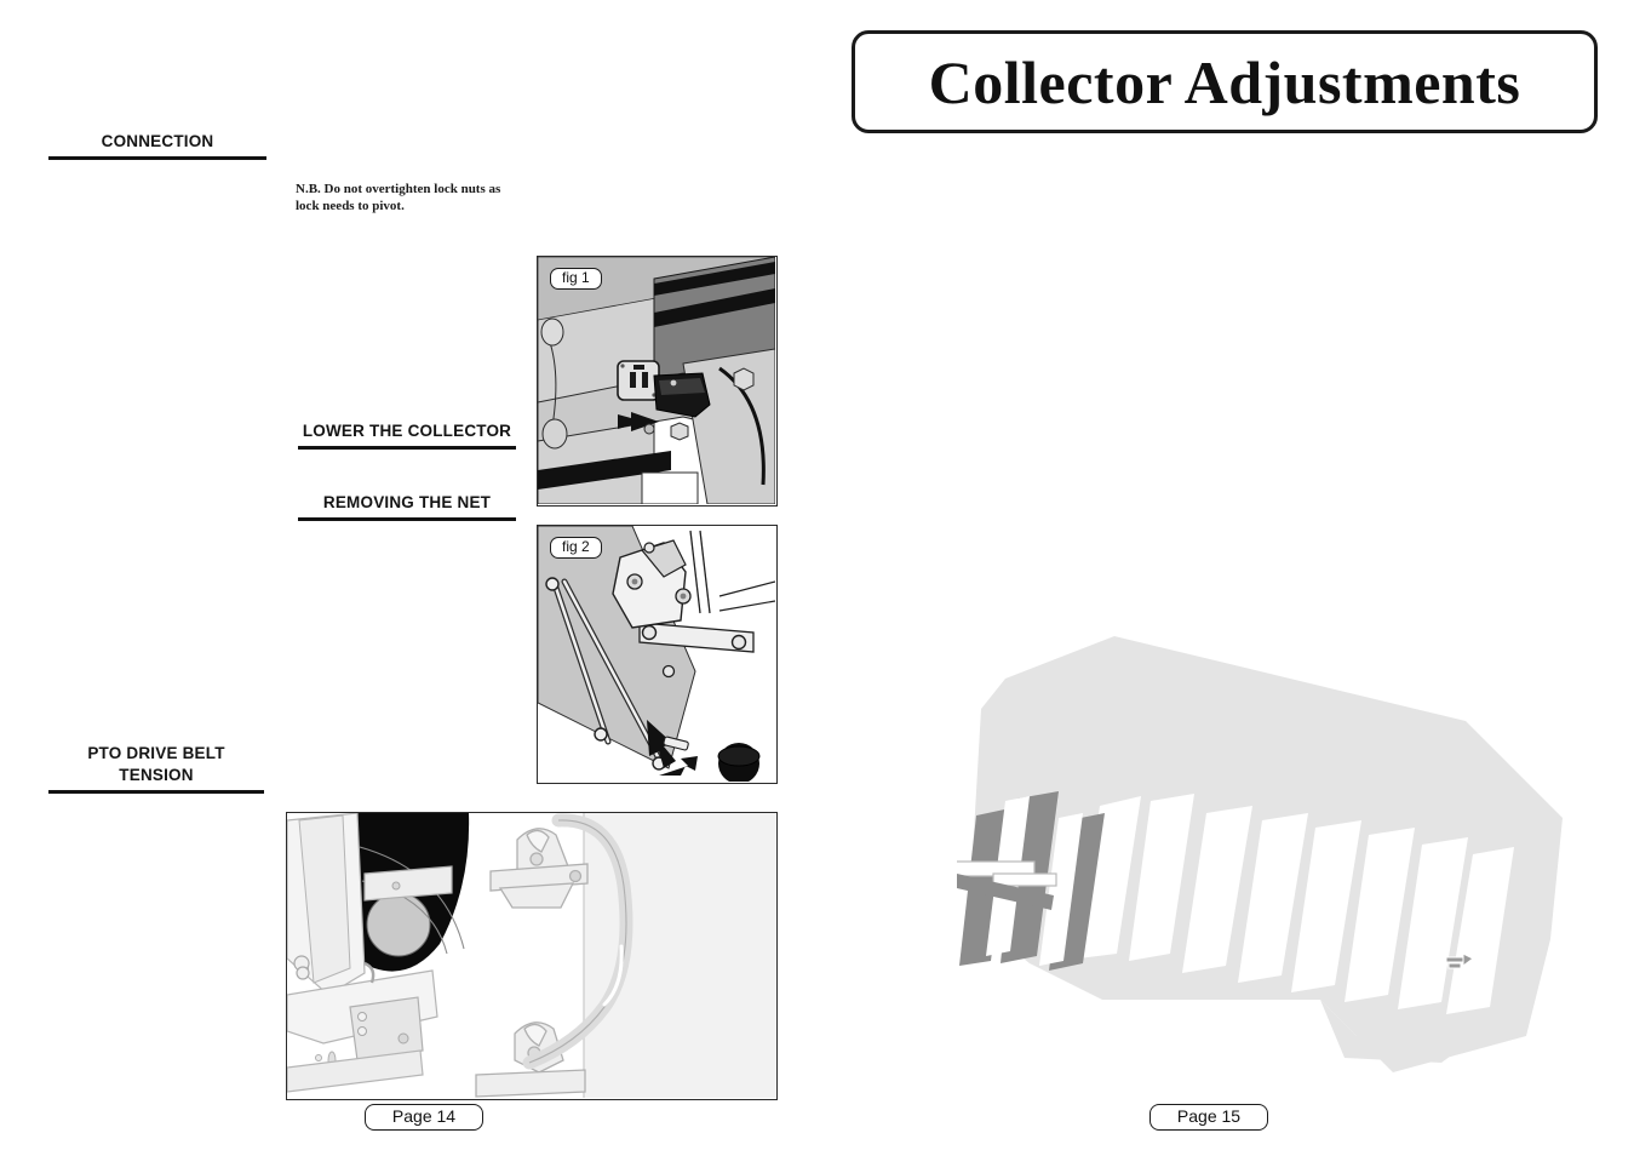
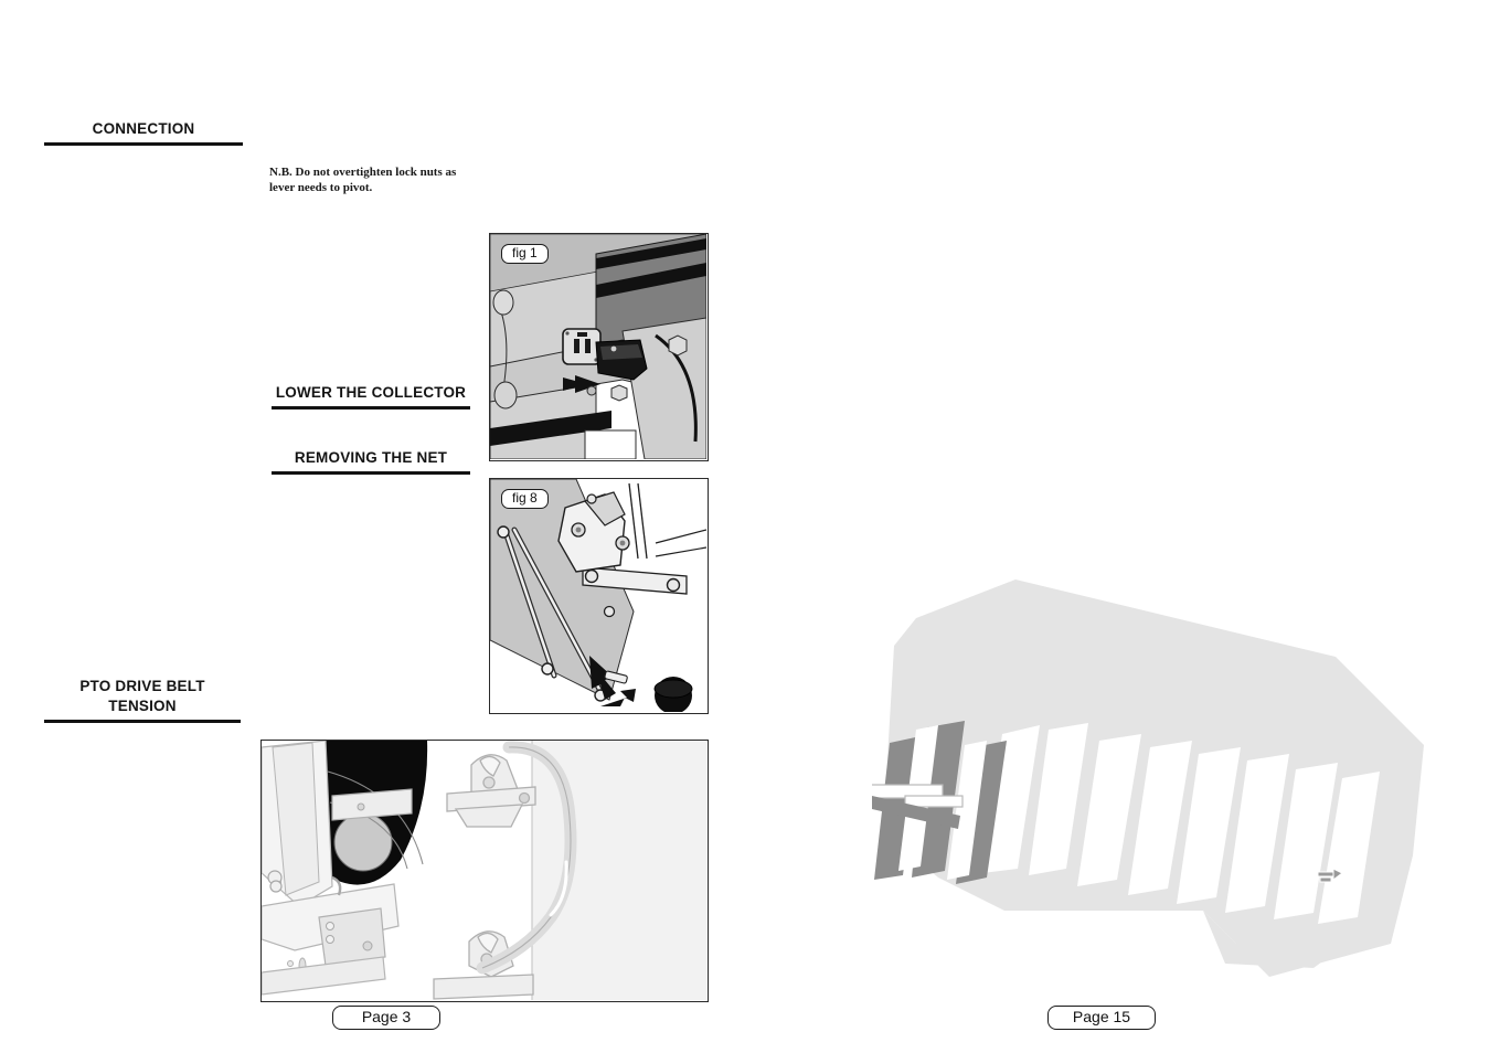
  CONNECTION
- N.B. Do not overtighten lock nuts as lock needs to pivot.
+ N.B. Do not overtighten lock nuts as lever needs to pivot.
  PTO DRIVE BELT TENSION
  LOWER THE COLLECTOR
  REMOVING THE NET
  fig 1
- fig 2
+ fig 8
- Page 14
+ Page 3
- Collector Adjustments
  Page 15
